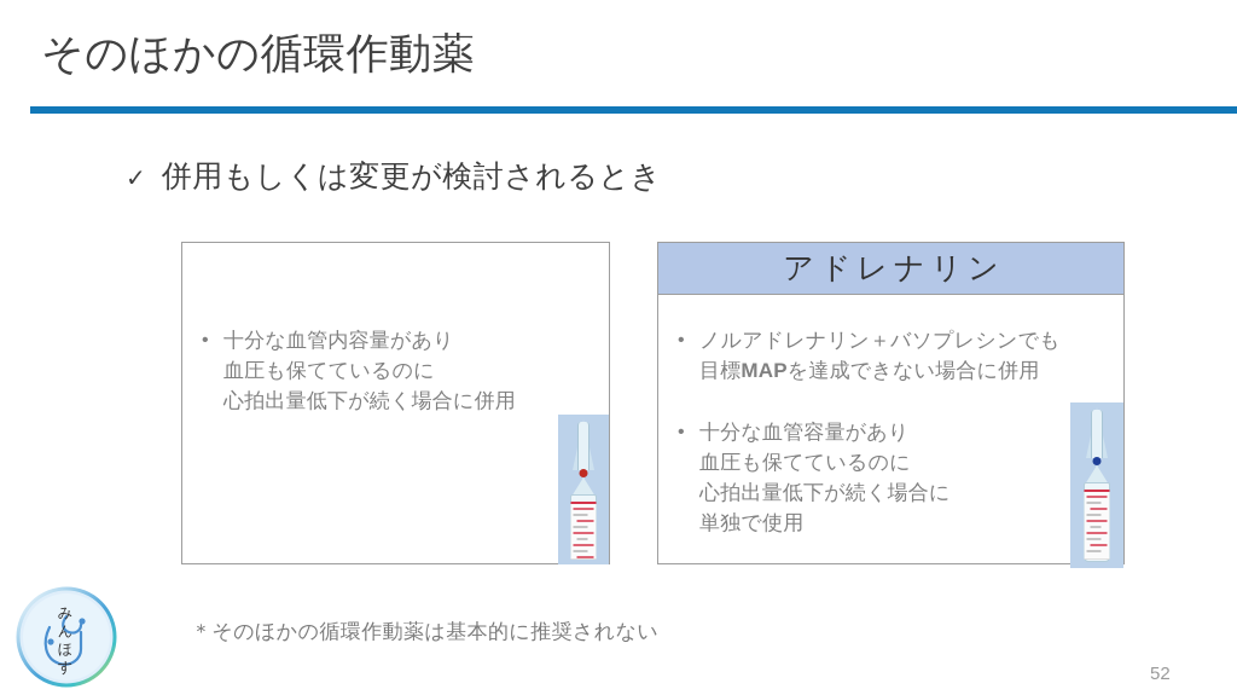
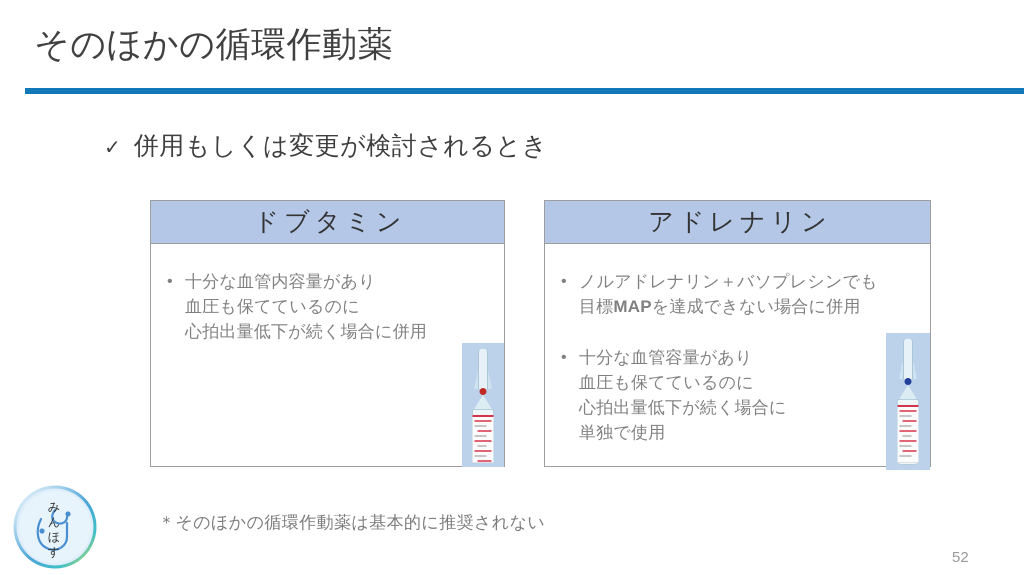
  そのほかの循環作動薬
  ✓
  併用もしくは変更が検討されるとき
+ ドブタミン
  •
  十分な血管内容量があり
  血圧も保てているのに
  心拍出量低下が続く場合に併用
  アドレナリン
  •
  ノルアドレナリン＋バソプレシンでも
  目標MAPを達成できない場合に併用
  •
  十分な血管容量があり
  血圧も保てているのに
  心拍出量低下が続く場合に
  単独で使用
  ＊そのほかの循環作動薬は基本的に推奨されない
  52
  み
  ん
  ほ
  す
